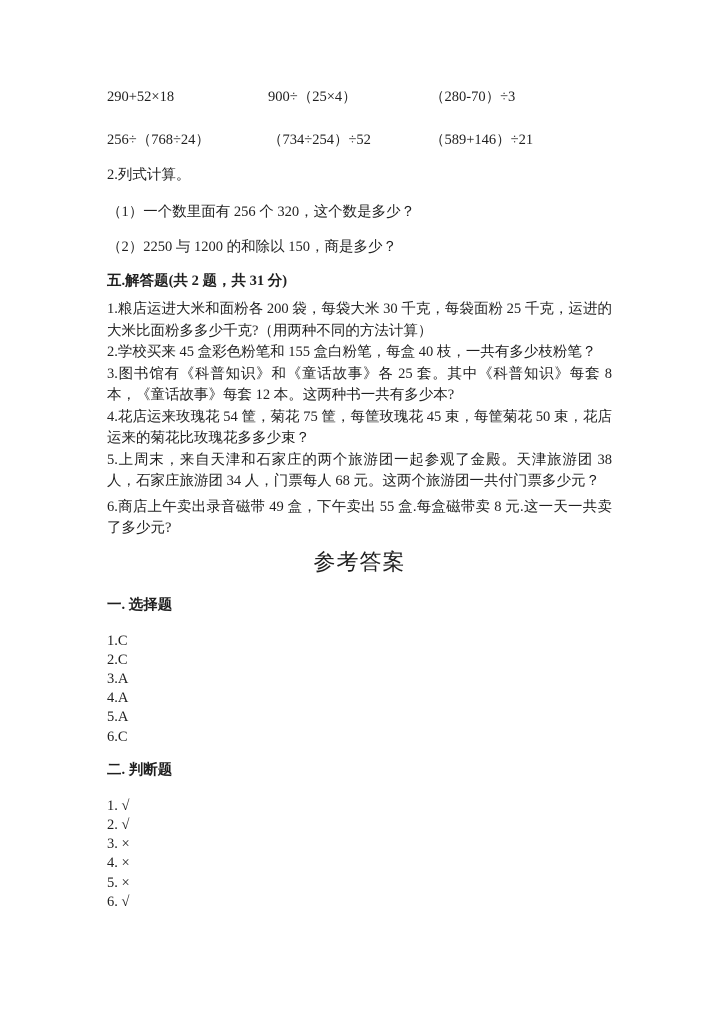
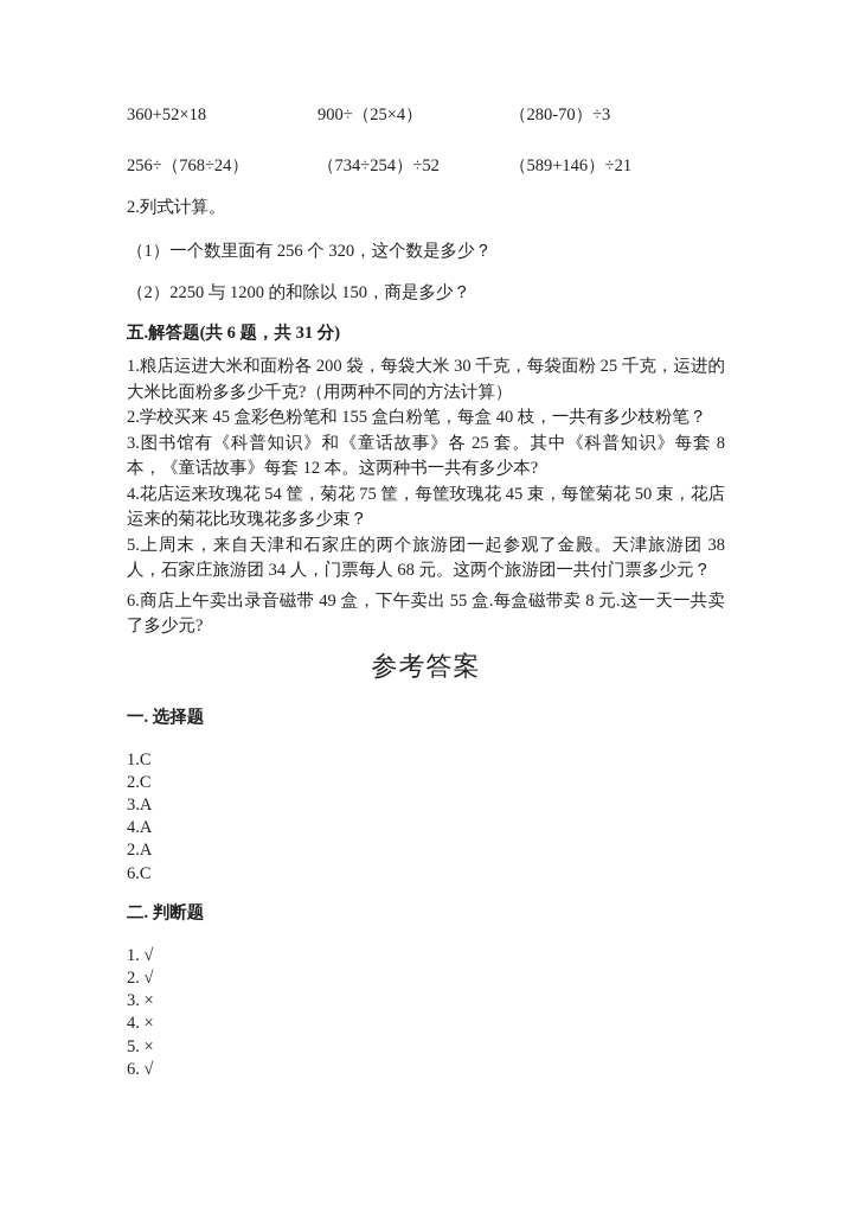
- 290+52×18
+ 360+52×18
  900÷（25×4）
  （280-70）÷3
  256÷（768÷24）
  （734÷254）÷52
  （589+146）÷21
  2.列式计算。
  （1）一个数里面有 256 个 320，这个数是多少？
  （2）2250 与 1200 的和除以 150，商是多少？
- 五.解答题(共 2 题，共 31 分)
+ 五.解答题(共 6 题，共 31 分)
  1.粮店运进大米和面粉各 200 袋，每袋大米 30 千克，每袋面粉 25 千克，运进的大米比面粉多多少千克?（用两种不同的方法计算）
  2.学校买来 45 盒彩色粉笔和 155 盒白粉笔，每盒 40 枝，一共有多少枝粉笔？
  3.图书馆有《科普知识》和《童话故事》各 25 套。其中《科普知识》每套 8 本，《童话故事》每套 12 本。这两种书一共有多少本?
  4.花店运来玫瑰花 54 筐，菊花 75 筐，每筐玫瑰花 45 束，每筐菊花 50 束，花店运来的菊花比玫瑰花多多少束？
  5.上周末，来自天津和石家庄的两个旅游团一起参观了金殿。天津旅游团 38 人，石家庄旅游团 34 人，门票每人 68 元。这两个旅游团一共付门票多少元？
  6.商店上午卖出录音磁带 49 盒，下午卖出 55 盒.每盒磁带卖 8 元.这一天一共卖了多少元?
  参考答案
  一. 选择题
  1.C
  2.C
  3.A
  4.A
- 5.A
+ 2.A
  6.C
  二. 判断题
  1. √
  2. √
  3. ×
  4. ×
  5. ×
  6. √
